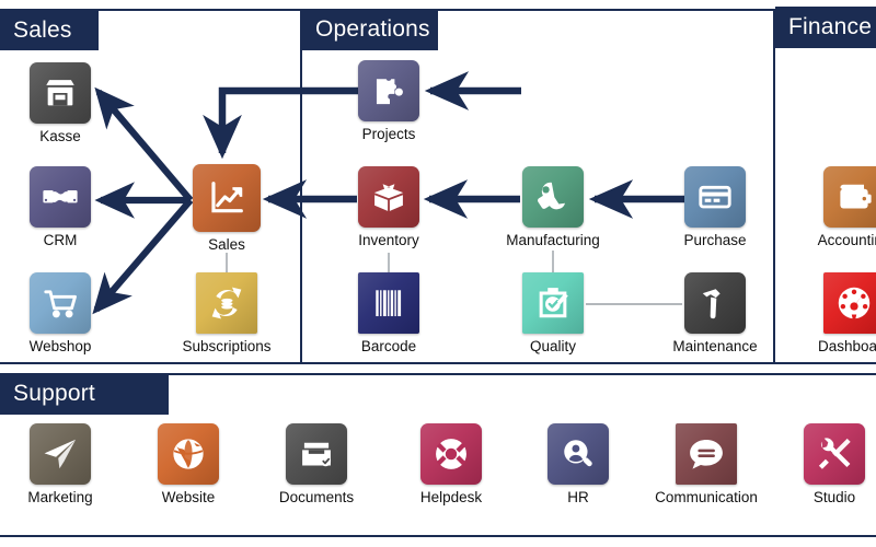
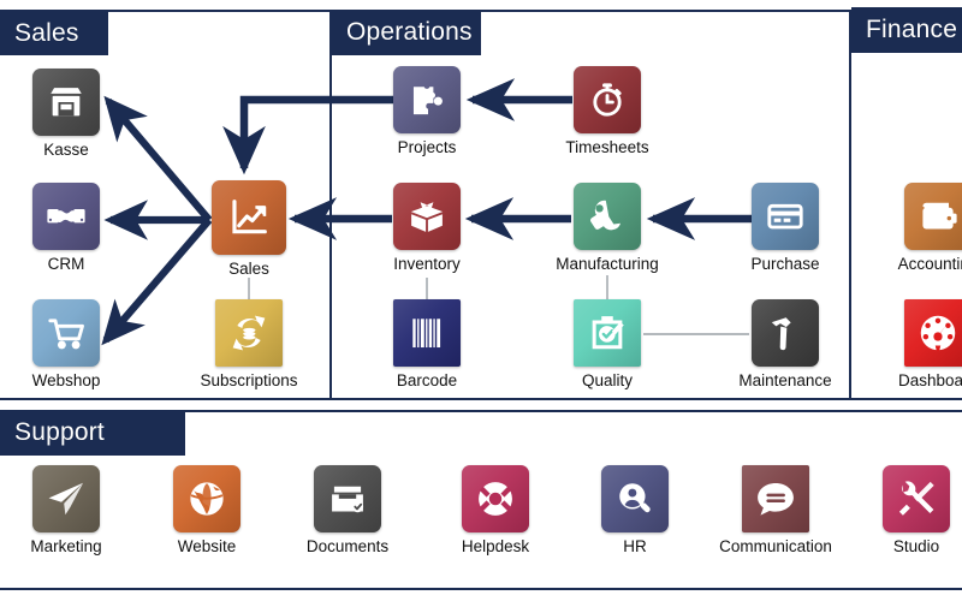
  Sales
  Operations
  Finance
  Support
  Kasse
  CRM
  Webshop
  Sales
  Subscriptions
  Projects
  Inventory
  Barcode
+ Timesheets
  Manufacturing
  Quality
  Purchase
  Maintenance
  Accounti
  Dashboa
  Marketing
  Website
  Documents
  Helpdesk
  HR
  Communication
  Studio
